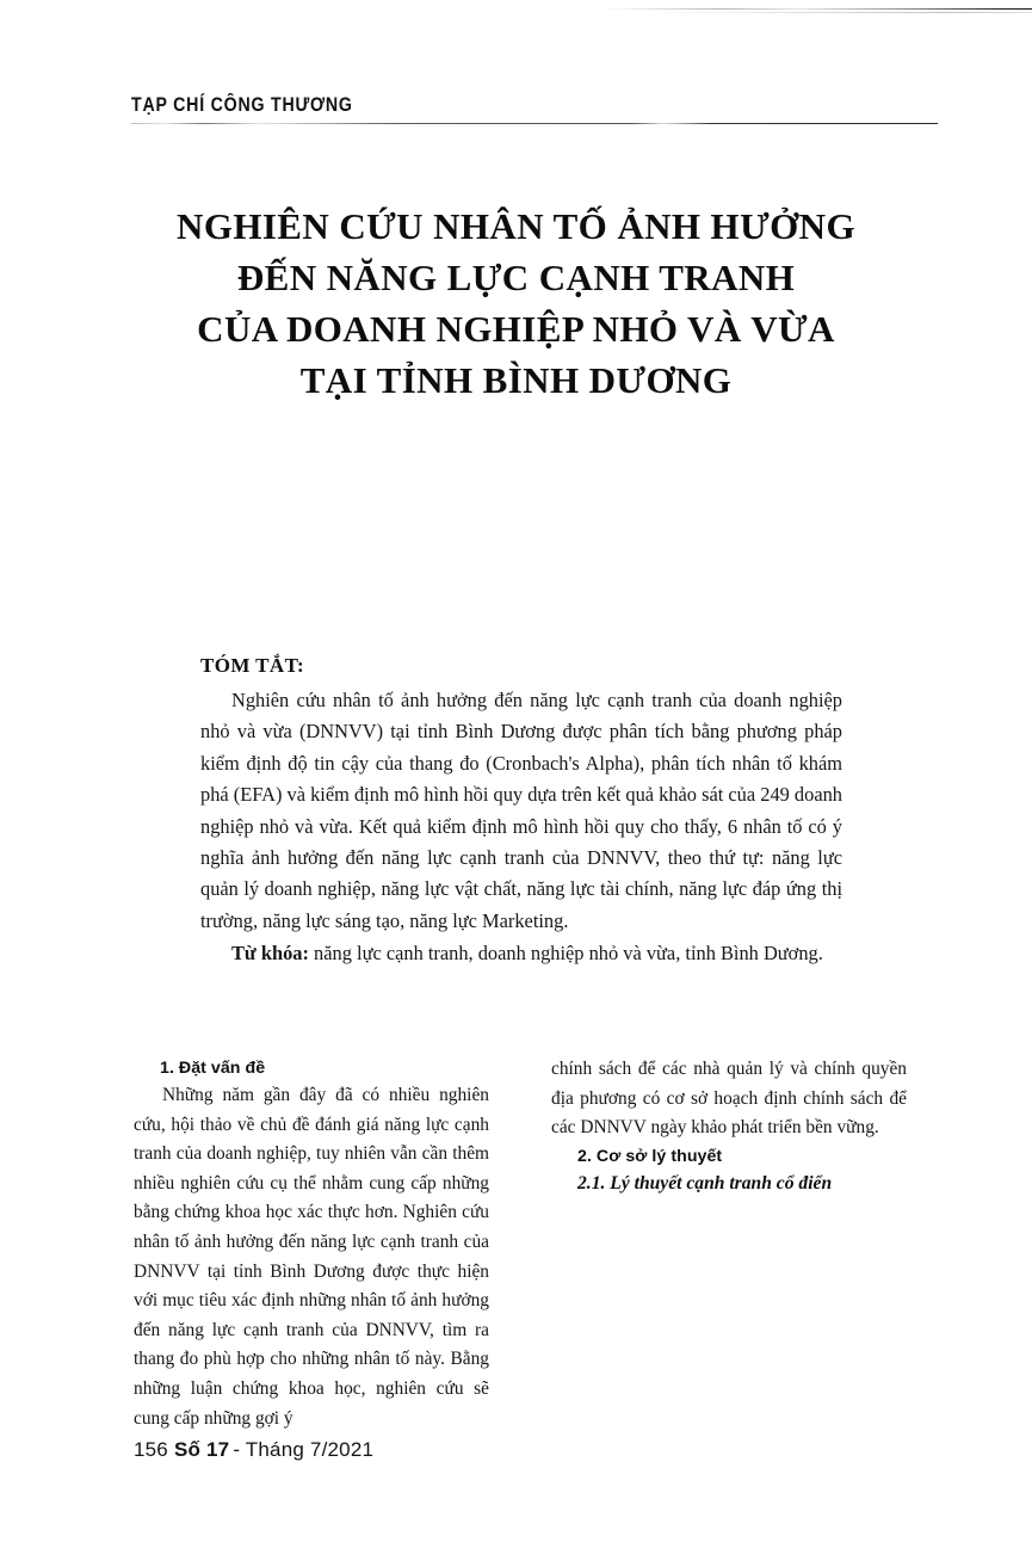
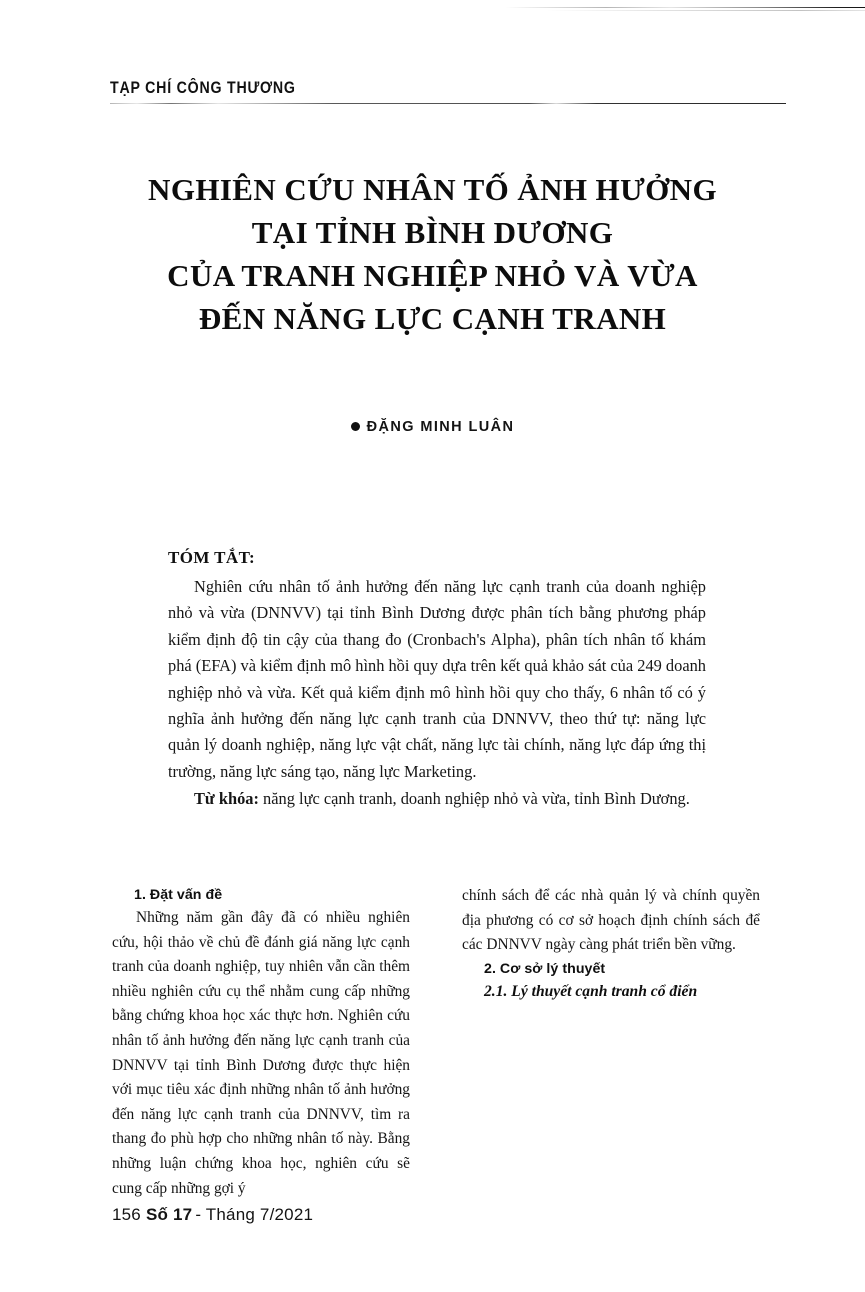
  TẠP CHÍ CÔNG THƯƠNG
  NGHIÊN CỨU NHÂN TỐ ẢNH HƯỞNG
- ĐẾN NĂNG LỰC CẠNH TRANH
+ TẠI TỈNH BÌNH DƯƠNG
- CỦA DOANH NGHIỆP NHỎ VÀ VỪA
+ CỦA TRANH NGHIỆP NHỎ VÀ VỪA
- TẠI TỈNH BÌNH DƯƠNG
+ ĐẾN NĂNG LỰC CẠNH TRANH
+ ĐẶNG MINH LUÂN
  TÓM TẮT:
  Nghiên cứu nhân tố ảnh hưởng đến năng lực cạnh tranh của doanh nghiệp nhỏ và vừa (DNNVV) tại tỉnh Bình Dương được phân tích bằng phương pháp kiểm định độ tin cậy của thang đo (Cronbach's Alpha), phân tích nhân tố khám phá (EFA) và kiểm định mô hình hồi quy dựa trên kết quả khảo sát của 249 doanh nghiệp nhỏ và vừa. Kết quả kiểm định mô hình hồi quy cho thấy, 6 nhân tố có ý nghĩa ảnh hưởng đến năng lực cạnh tranh của DNNVV, theo thứ tự: năng lực quản lý doanh nghiệp, năng lực vật chất, năng lực tài chính, năng lực đáp ứng thị trường, năng lực sáng tạo, năng lực Marketing.
  Từ khóa: năng lực cạnh tranh, doanh nghiệp nhỏ và vừa, tỉnh Bình Dương.
  1. Đặt vấn đề
  Những năm gần đây đã có nhiều nghiên cứu, hội thảo về chủ đề đánh giá năng lực cạnh tranh của doanh nghiệp, tuy nhiên vẫn cần thêm nhiều nghiên cứu cụ thể nhằm cung cấp những bằng chứng khoa học xác thực hơn. Nghiên cứu nhân tố ảnh hưởng đến năng lực cạnh tranh của DNNVV tại tỉnh Bình Dương được thực hiện với mục tiêu xác định những nhân tố ảnh hưởng đến năng lực cạnh tranh của DNNVV, tìm ra thang đo phù hợp cho những nhân tố này. Bằng những luận chứng khoa học, nghiên cứu sẽ cung cấp những gợi ý
- chính sách để các nhà quản lý và chính quyền địa phương có cơ sở hoạch định chính sách để các DNNVV ngày khảo phát triển bền vững.
+ chính sách để các nhà quản lý và chính quyền địa phương có cơ sở hoạch định chính sách để các DNNVV ngày càng phát triển bền vững.
  2. Cơ sở lý thuyết
  2.1. Lý thuyết cạnh tranh cổ điển
  156 Số 17 - Tháng 7/2021
